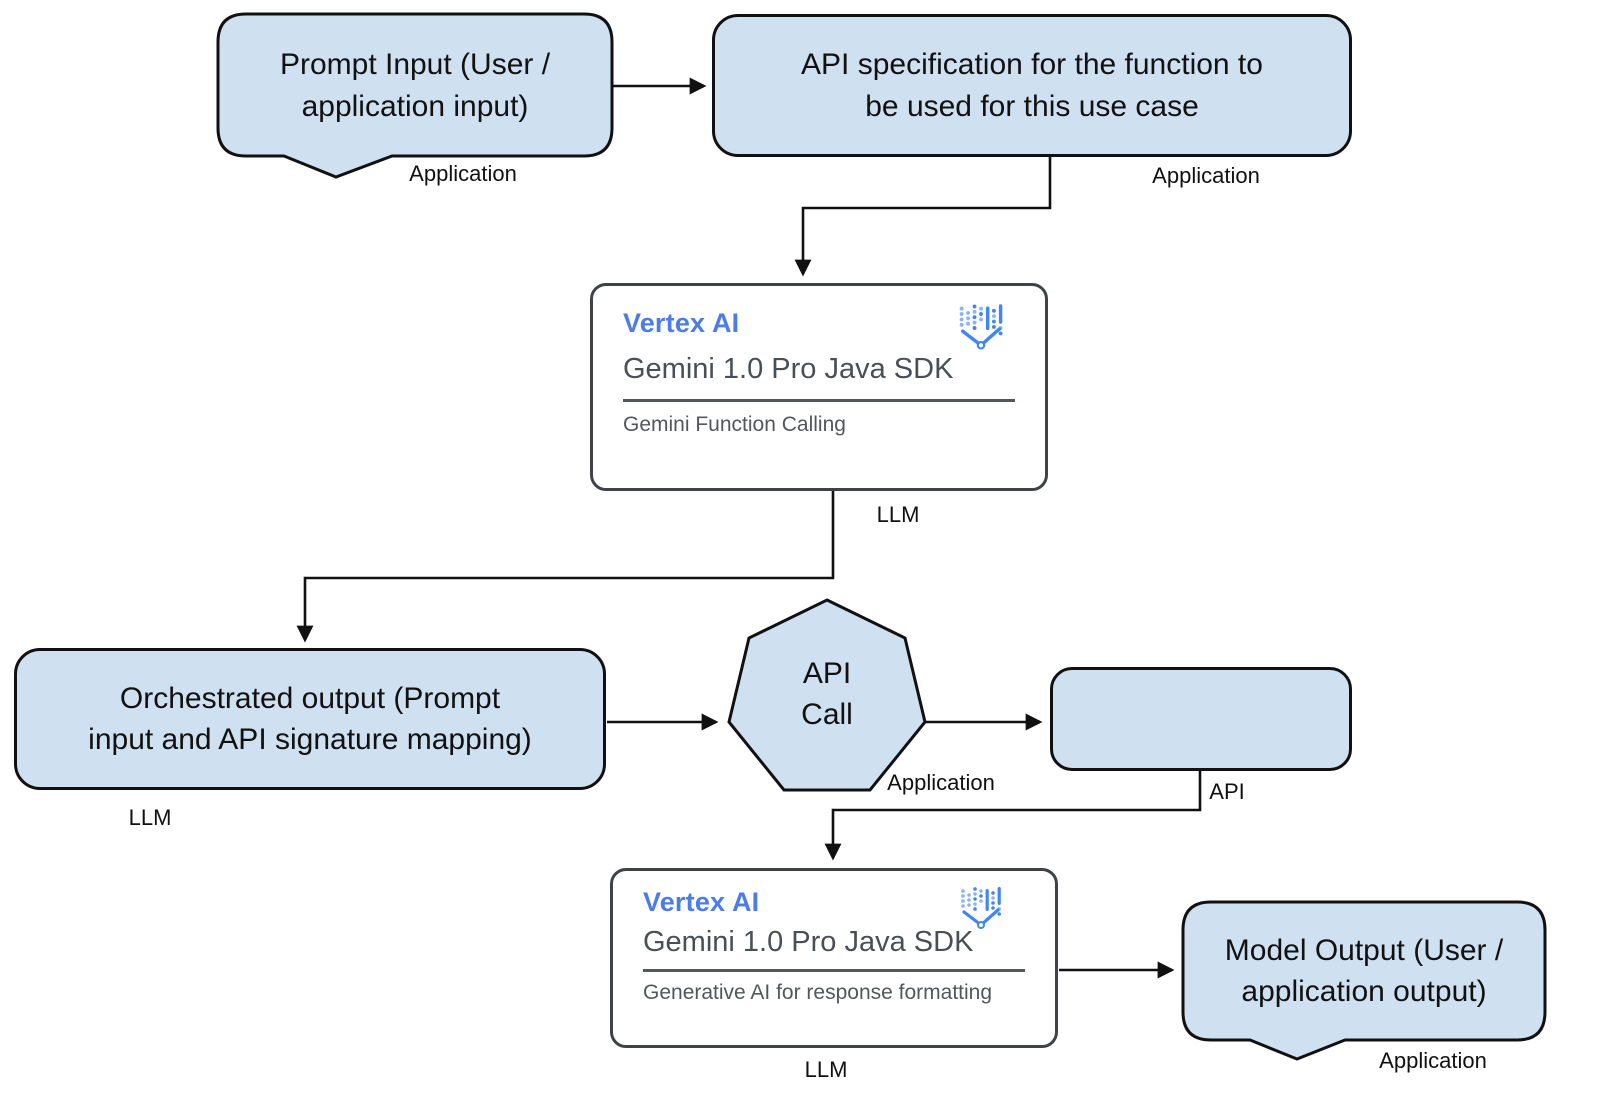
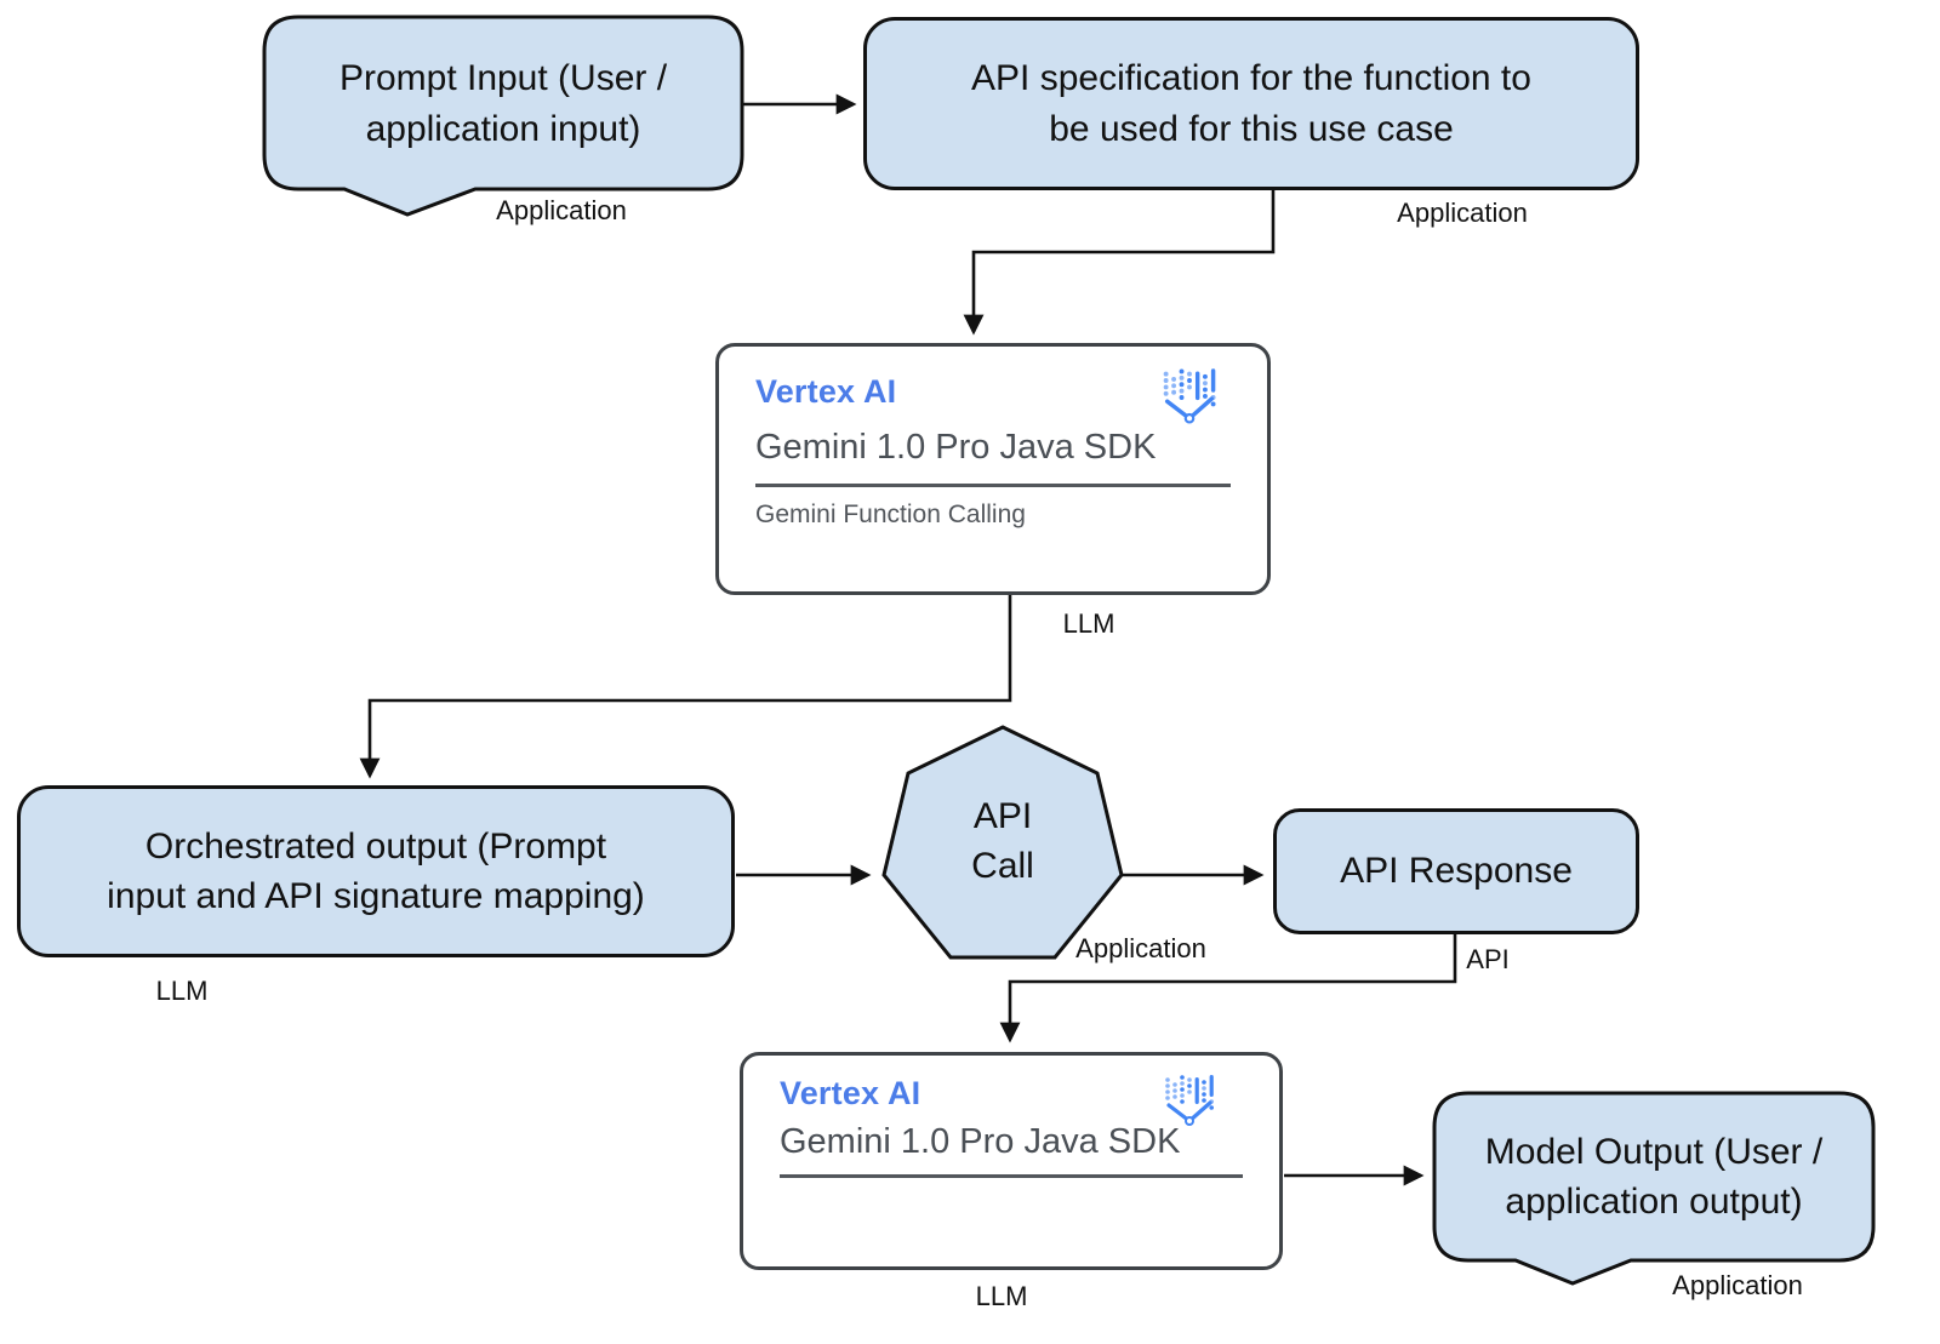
  Vertex AI
  Gemini 1.0 Pro Java SDK
  Gemini Function Calling
  Vertex AI
  Gemini 1.0 Pro Java SDK
- Generative AI for response formatting
  Prompt Input (User /
  application input)
  API specification for the function to
  be used for this use case
  Orchestrated output (Prompt
  input and API signature mapping)
  API
  Call
+ API Response
  Model Output (User /
  application output)
  Application
  Application
  LLM
  LLM
  Application
  API
  LLM
  Application
